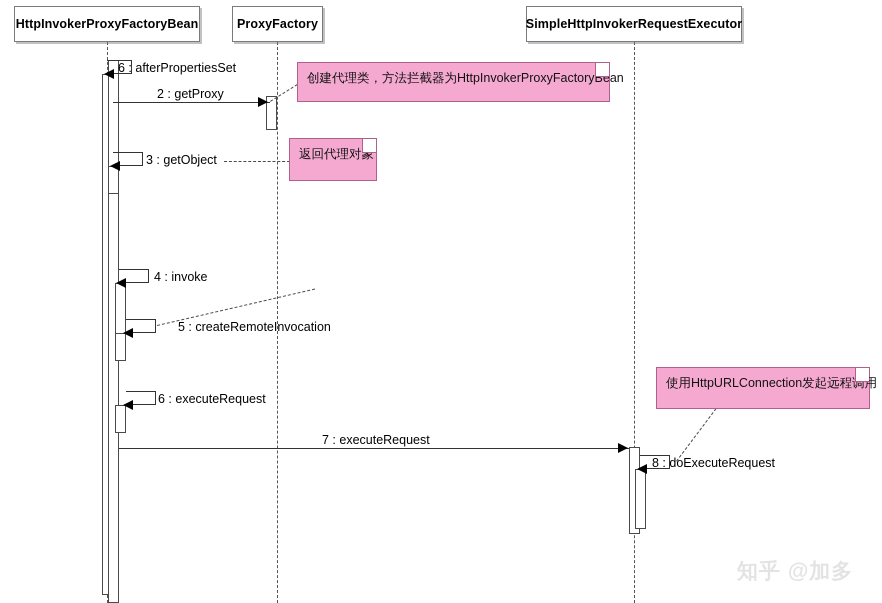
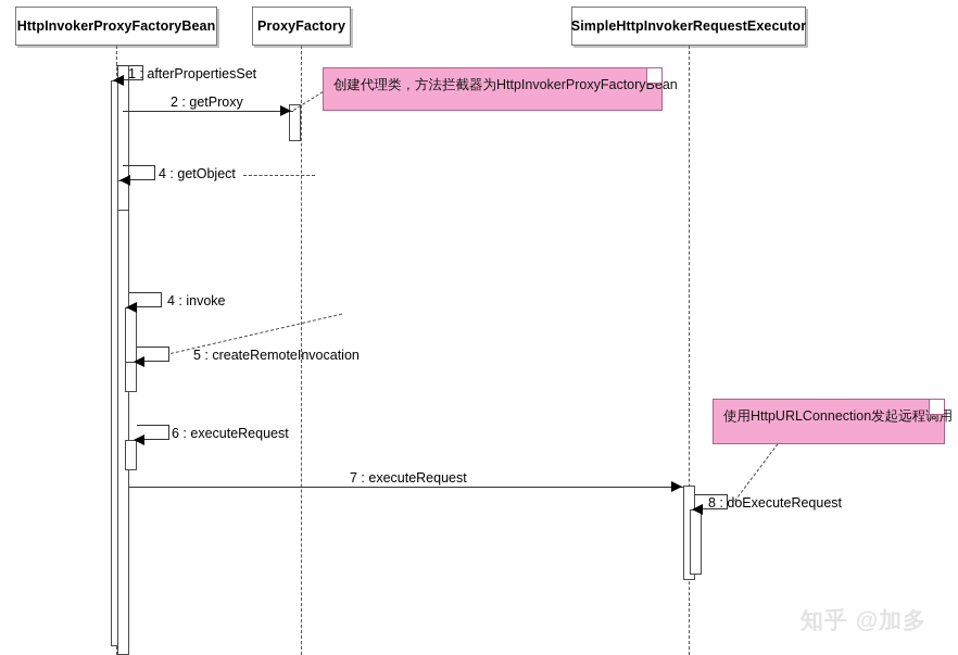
  HttpInvokerProxyFactoryBean
  ProxyFactory
  SimpleHttpInvokerRequestExecutor
- 6 : afterPropertiesSet
+ 1 : afterPropertiesSet
  2 : getProxy
- 3 : getObject
+ 4 : getObject
  4 : invoke
  5 : createRemoteInvocation
  6 : executeRequest
  7 : executeRequest
  8 : doExecuteRequest
  创建代理类，方法拦截器为HttpInvokerProxyFactoryBean
- 返回代理对象
  使用HttpURLConnection发起远程调用
  知乎 @加多
